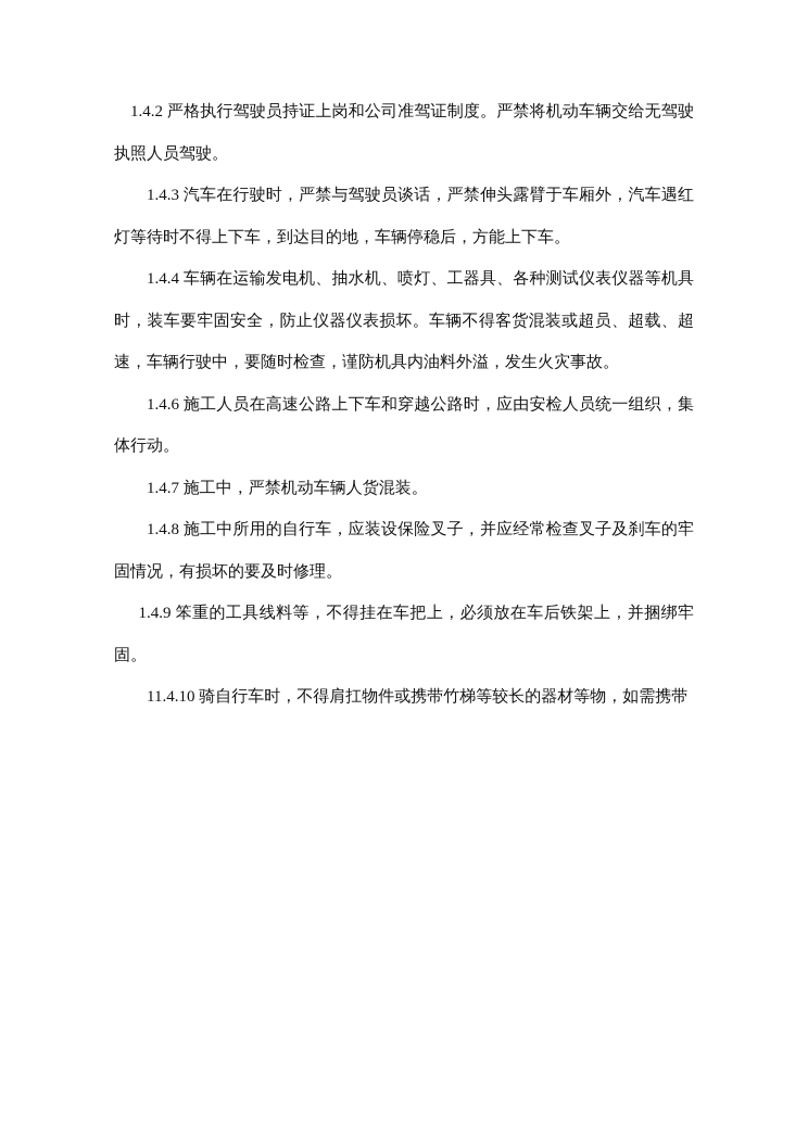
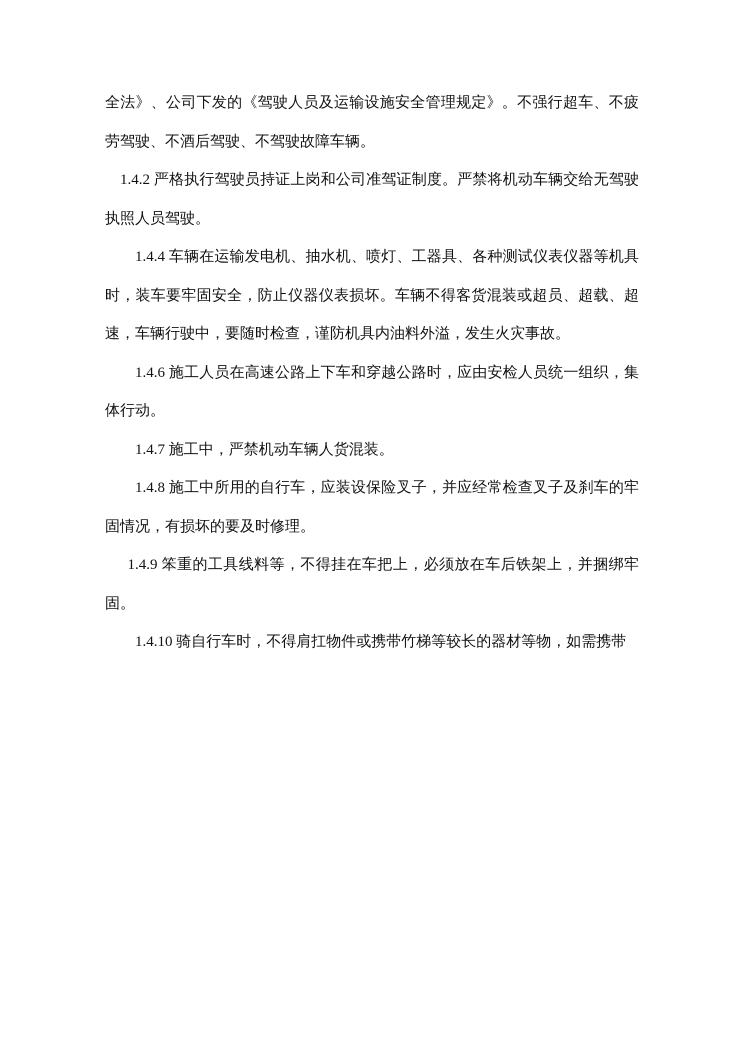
+ 全法》、公司下发的《驾驶人员及运输设施安全管理规定》。不强行超车、不疲劳驾驶、不酒后驾驶、不驾驶故障车辆。
  1.4.2 严格执行驾驶员持证上岗和公司准驾证制度。严禁将机动车辆交给无驾驶执照人员驾驶。
- 1.4.3 汽车在行驶时，严禁与驾驶员谈话，严禁伸头露臂于车厢外，汽车遇红灯等待时不得上下车，到达目的地，车辆停稳后，方能上下车。
  1.4.4 车辆在运输发电机、抽水机、喷灯、工器具、各种测试仪表仪器等机具时，装车要牢固安全，防止仪器仪表损坏。车辆不得客货混装或超员、超载、超速，车辆行驶中，要随时检查，谨防机具内油料外溢，发生火灾事故。
  1.4.6 施工人员在高速公路上下车和穿越公路时，应由安检人员统一组织，集体行动。
  1.4.7 施工中，严禁机动车辆人货混装。
  1.4.8 施工中所用的自行车，应装设保险叉子，并应经常检查叉子及刹车的牢固情况，有损坏的要及时修理。
  1.4.9 笨重的工具线料等，不得挂在车把上，必须放在车后铁架上，并捆绑牢固。
- 11.4.10 骑自行车时，不得肩扛物件或携带竹梯等较长的器材等物，如需携带
+ 1.4.10 骑自行车时，不得肩扛物件或携带竹梯等较长的器材等物，如需携带
